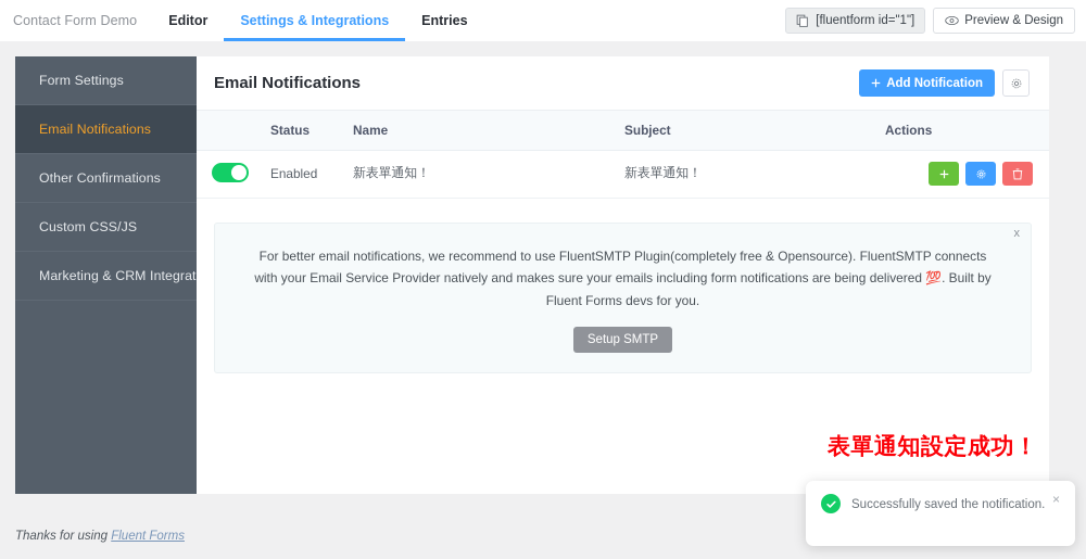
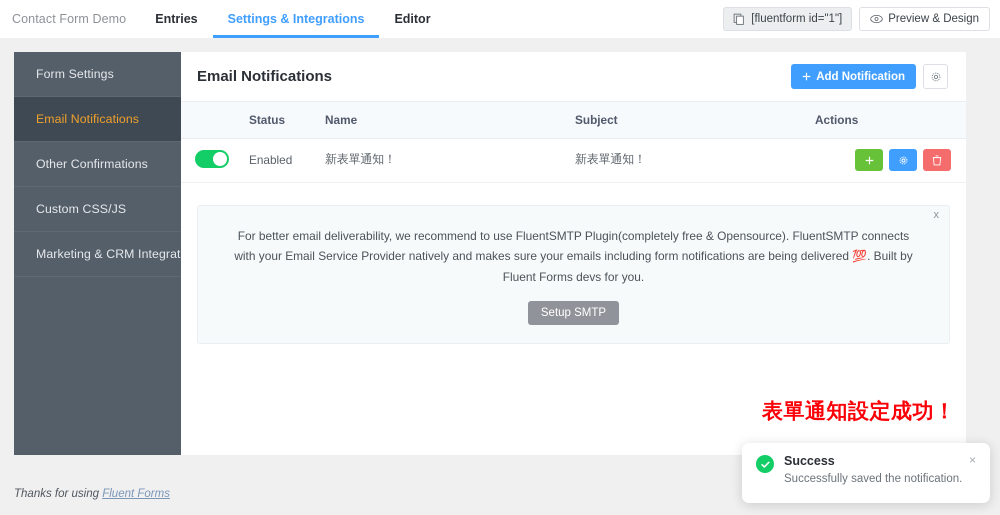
  Contact Form Demo
- Editor
+ Entries
  Settings & Integrations
- Entries
+ Editor
  [fluentform id="1"]
  Preview & Design
  Form Settings
  Email Notifications
  Other Confirmations
  Custom CSS/JS
  Marketing & CRM Integrat
  Email Notifications
  Add Notification
  	Status	Name	Subject	Actions
  	Enabled	新表單通知！	新表單通知！
  x
- For better email notifications, we recommend to use FluentSMTP Plugin(completely free & Opensource). FluentSMTP connects with your Email Service Provider natively and makes sure your emails including form notifications are being delivered 💯. Built by Fluent Forms devs for you.
+ For better email deliverability, we recommend to use FluentSMTP Plugin(completely free & Opensource). FluentSMTP connects with your Email Service Provider natively and makes sure your emails including form notifications are being delivered 💯. Built by Fluent Forms devs for you.
  Setup SMTP
  表單通知設定成功！
+ Success
  Successfully saved the notification.
  ×
  Thanks for using Fluent Forms
